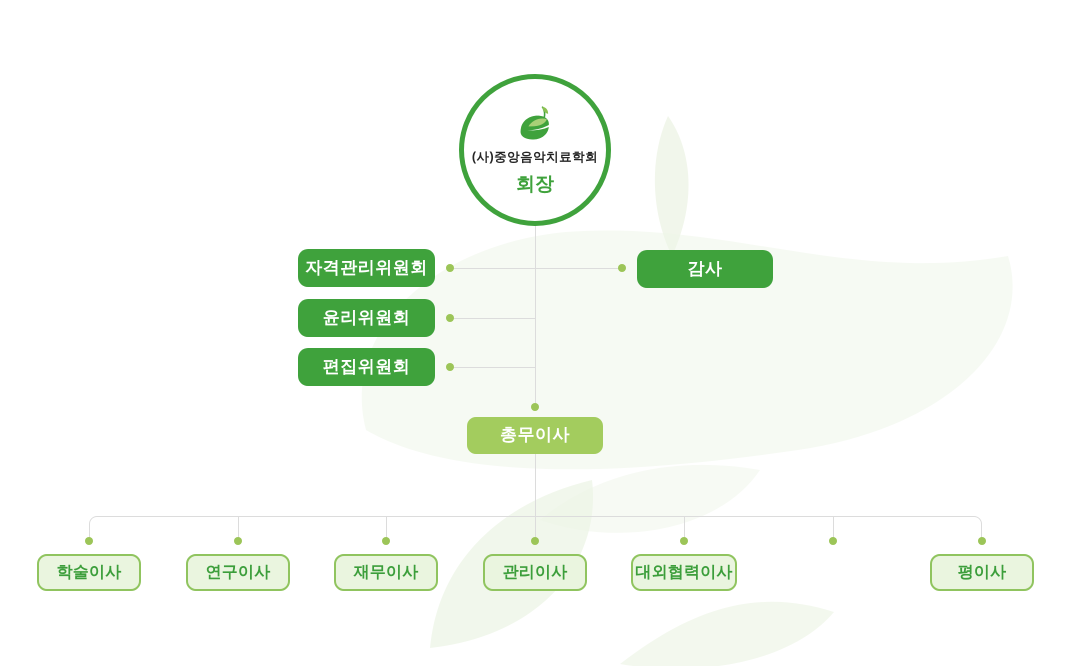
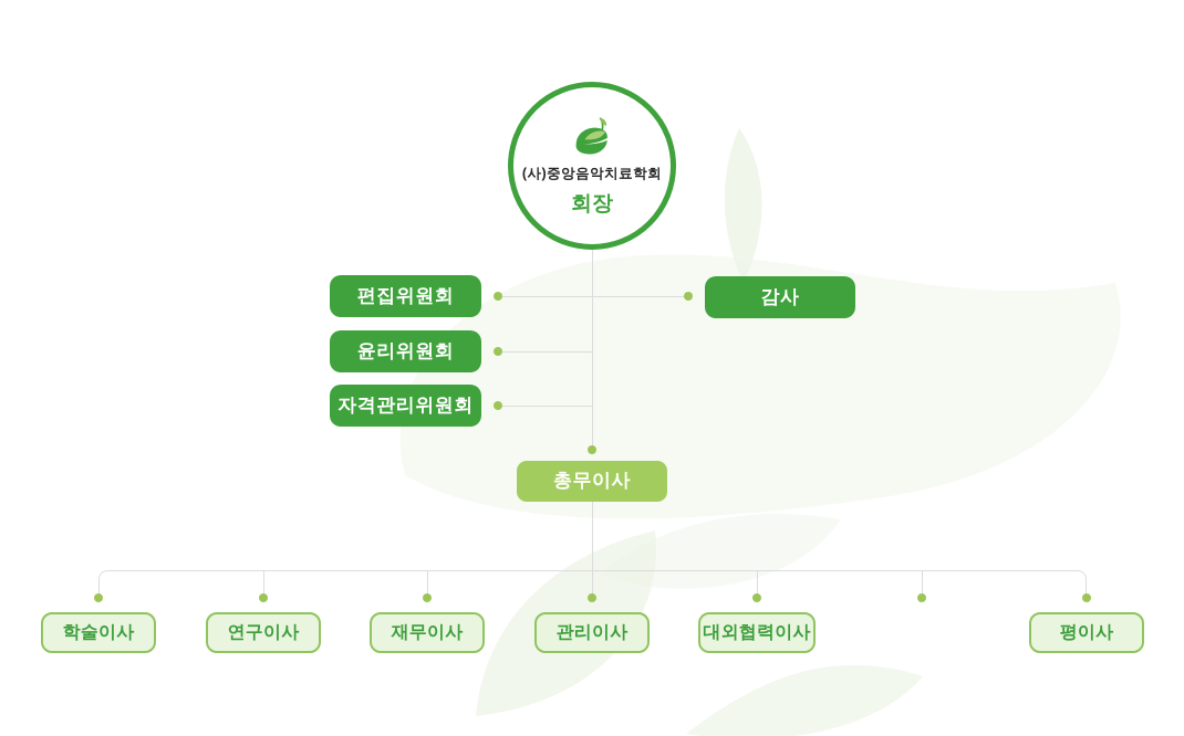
  (사)중앙음악치료학회
  회장
- 자격관리위원회
+ 편집위원회
  윤리위원회
- 편집위원회
+ 자격관리위원회
  감사
  총무이사
  학술이사
  연구이사
  재무이사
  관리이사
  대외협력이사
  평이사
